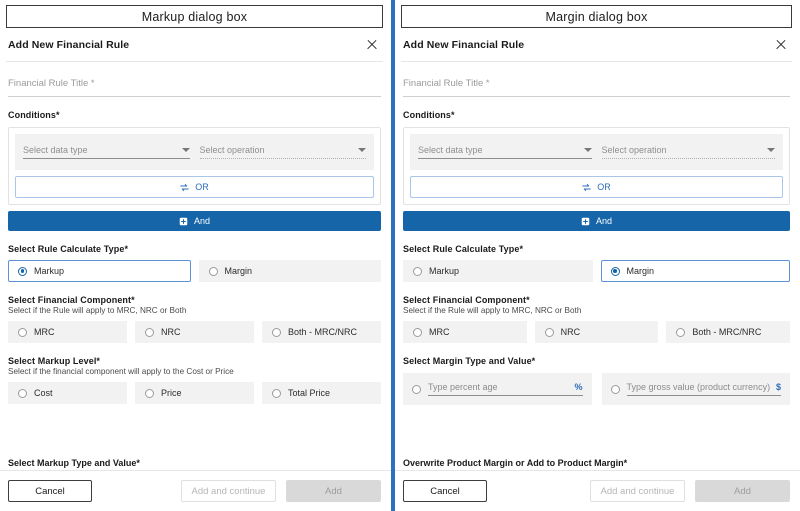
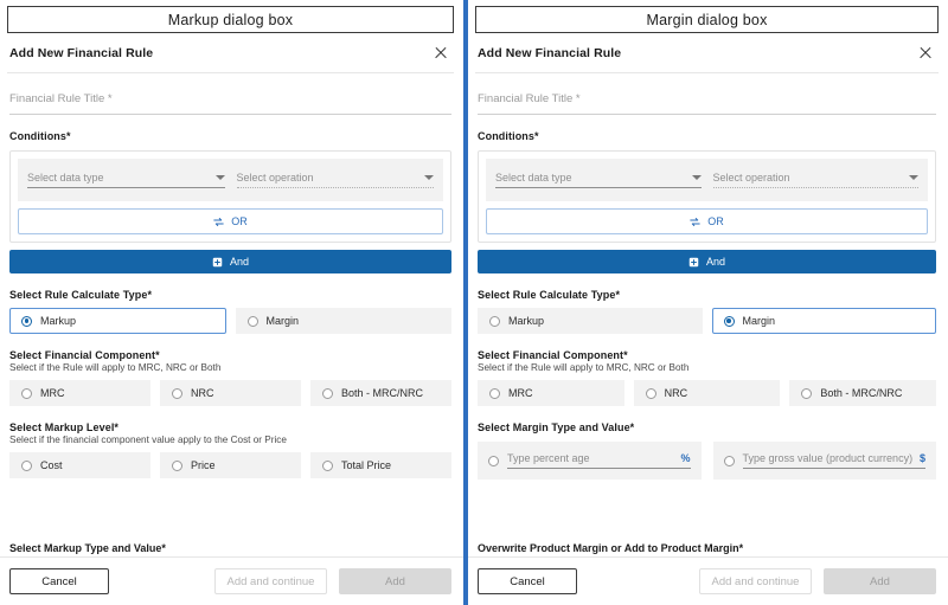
  Markup dialog box
  Add New Financial Rule
  Financial Rule Title *
  Conditions*
  Select data type
  Select operation
  OR
  And
  Select Rule Calculate Type*
  Markup
  Margin
  Select Financial Component*
  Select if the Rule will apply to MRC, NRC or Both
  MRC
  NRC
  Both - MRC/NRC
  Select Markup Level*
- Select if the financial component will apply to the Cost or Price
+ Select if the financial component value apply to the Cost or Price
  Cost
  Price
  Total Price
  Select Markup Type and Value*
  Cancel
  Add and continue
  Add
  Margin dialog box
  Add New Financial Rule
  Financial Rule Title *
  Conditions*
  Select data type
  Select operation
  OR
  And
  Select Rule Calculate Type*
  Markup
  Margin
  Select Financial Component*
  Select if the Rule will apply to MRC, NRC or Both
  MRC
  NRC
  Both - MRC/NRC
  Select Margin Type and Value*
  Type percent age
  %
  Type gross value (product currency)
  $
  Overwrite Product Margin or Add to Product Margin*
  Cancel
  Add and continue
  Add
